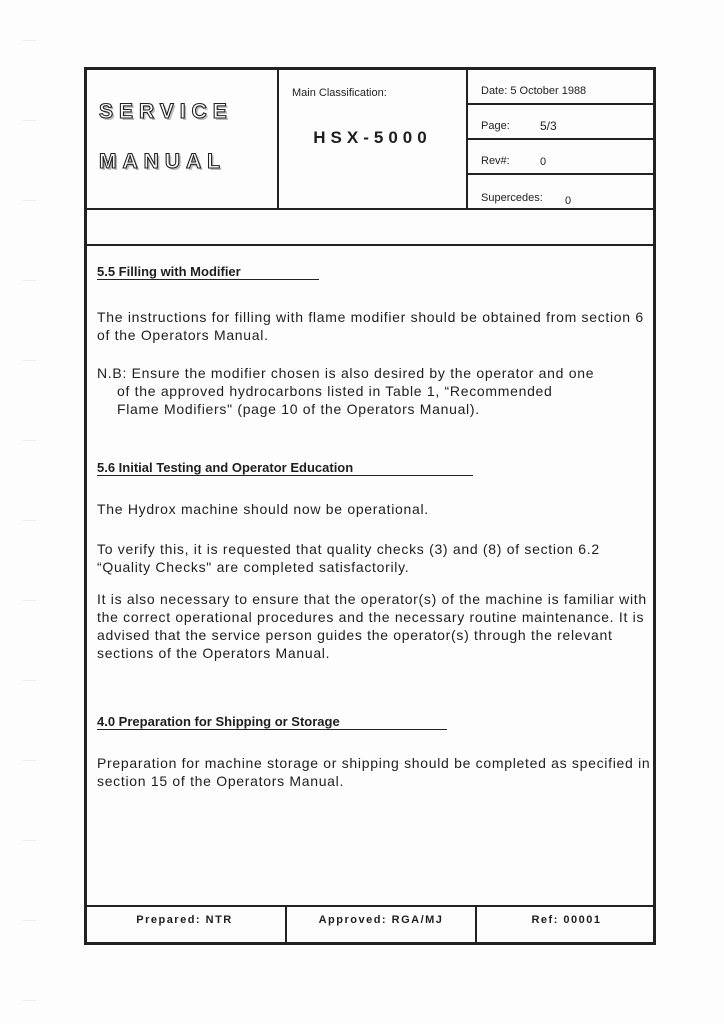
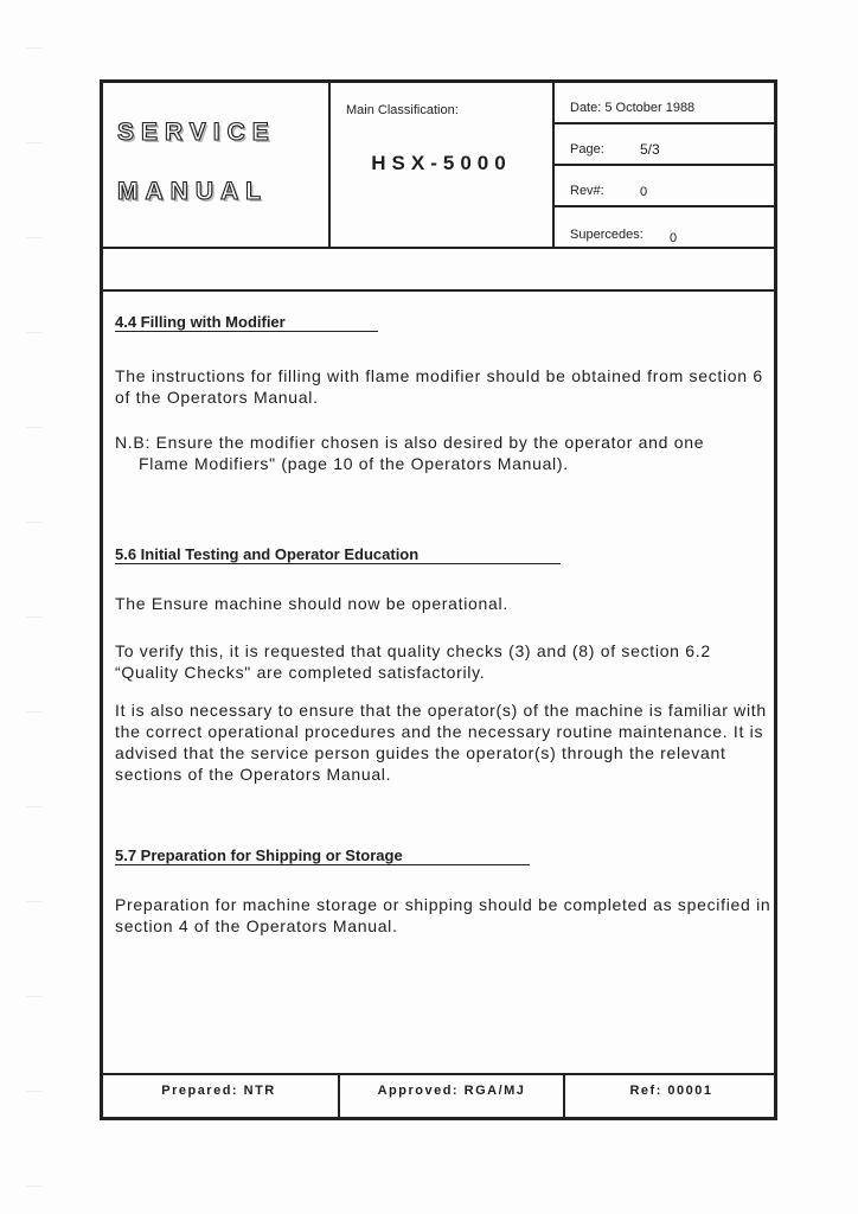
  SERVICE
  MANUAL
  Main Classification:
  HSX-5000
  Date: 5 October 1988
  Page:
  5/3
  Rev#:
  0
  Supercedes:
  0
- 5.5 Filling with Modifier
+ 4.4 Filling with Modifier
  The instructions for filling with flame modifier should be obtained from section 6 of the Operators Manual.
  N.B: Ensure the modifier chosen is also desired by the operator and one
- of the approved hydrocarbons listed in Table 1, “Recommended
  Flame Modifiers" (page 10 of the Operators Manual).
  5.6 Initial Testing and Operator Education
- The Hydrox machine should now be operational.
+ The Ensure machine should now be operational.
  To verify this, it is requested that quality checks (3) and (8) of section 6.2 “Quality Checks" are completed satisfactorily.
  It is also necessary to ensure that the operator(s) of the machine is familiar with the correct operational procedures and the necessary routine maintenance. It is advised that the service person guides the operator(s) through the relevant sections of the Operators Manual.
- 4.0 Preparation for Shipping or Storage
+ 5.7 Preparation for Shipping or Storage
- Preparation for machine storage or shipping should be completed as specified in section 15 of the Operators Manual.
+ Preparation for machine storage or shipping should be completed as specified in section 4 of the Operators Manual.
  Prepared: NTR
  Approved: RGA/MJ
  Ref: 00001
